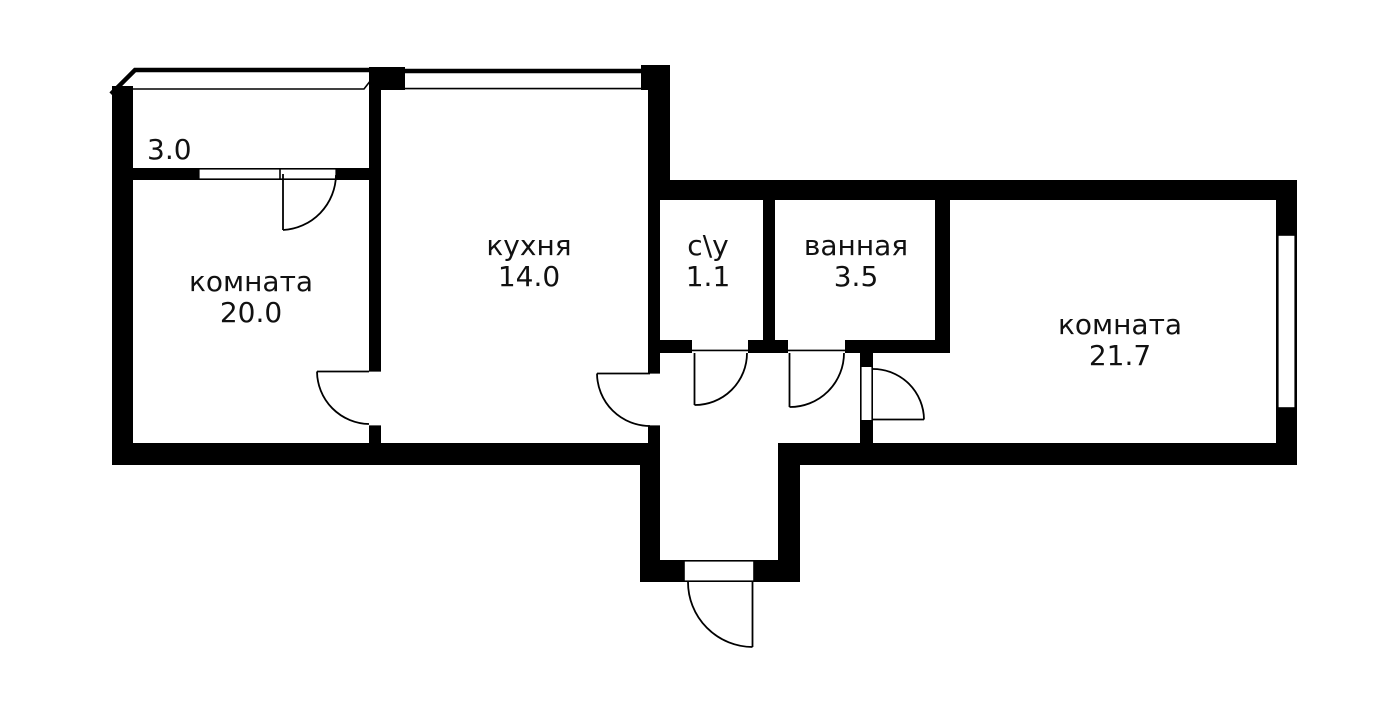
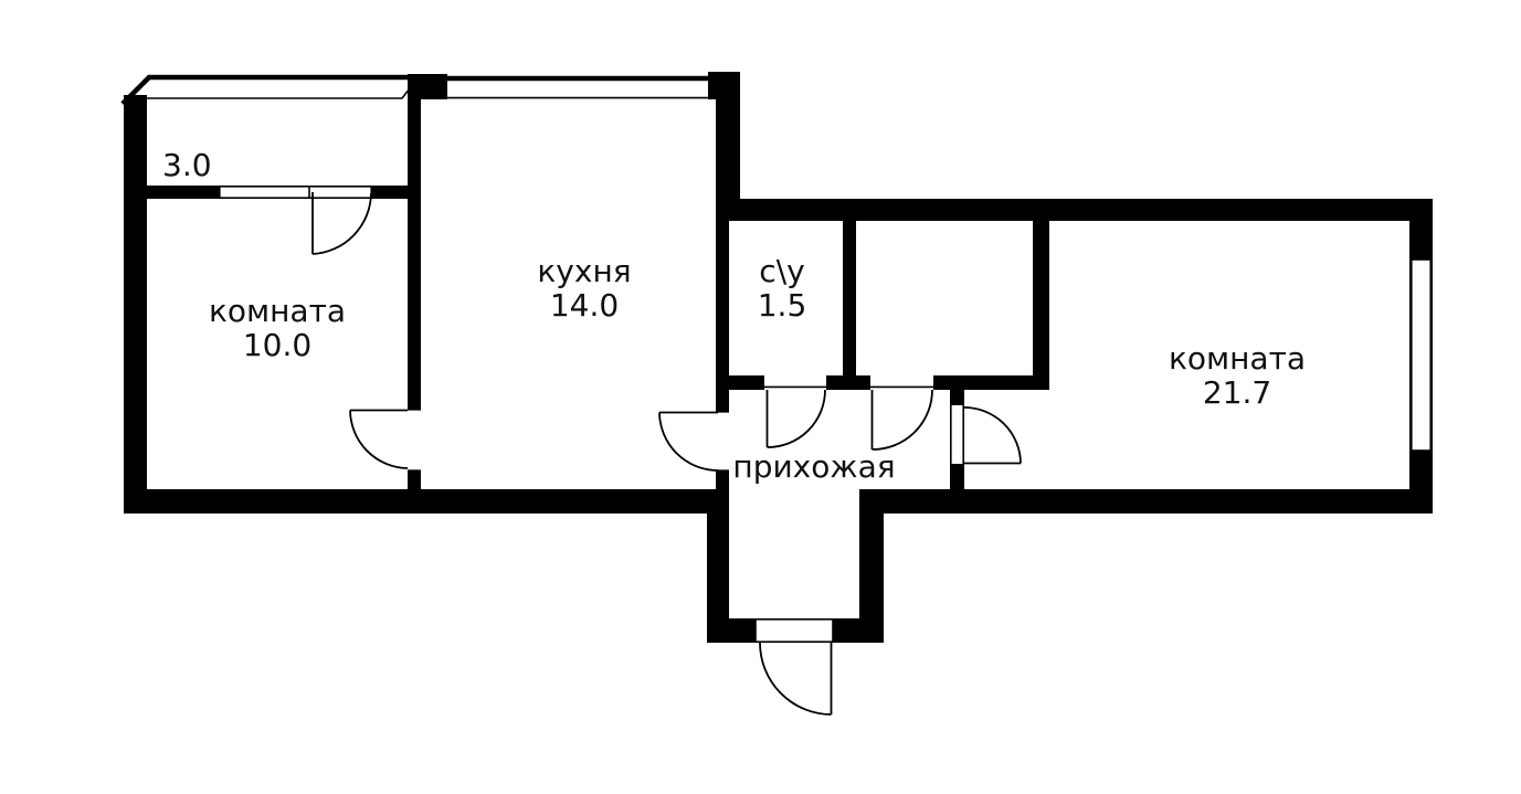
  3.0
  комната
- 20.0
+ 10.0
  кухня
  14.0
  с\у
- 1.1
+ 1.5
- ванная
- 3.5
  комната
  21.7
+ прихожая
